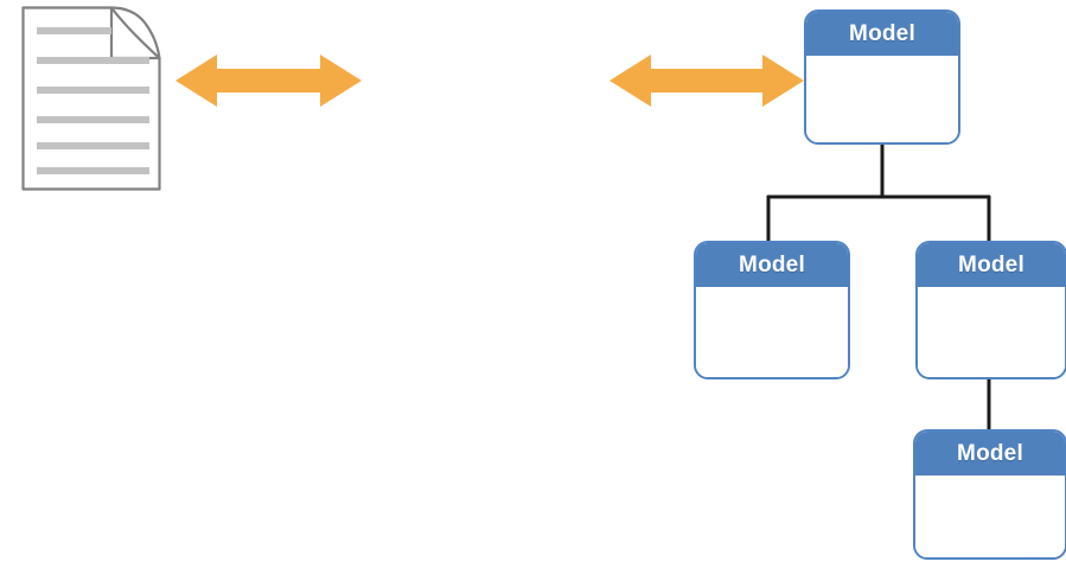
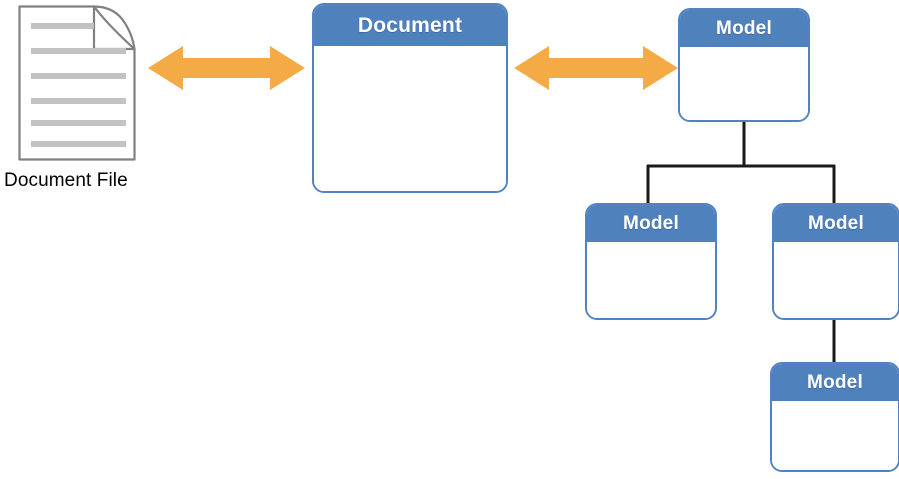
+ Document File
+ Document
  Model
  Model
  Model
  Model
